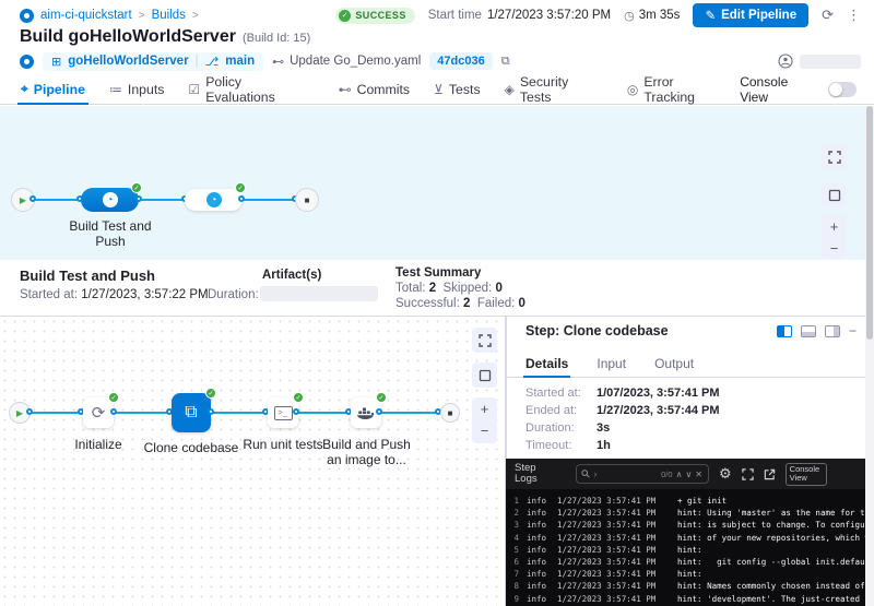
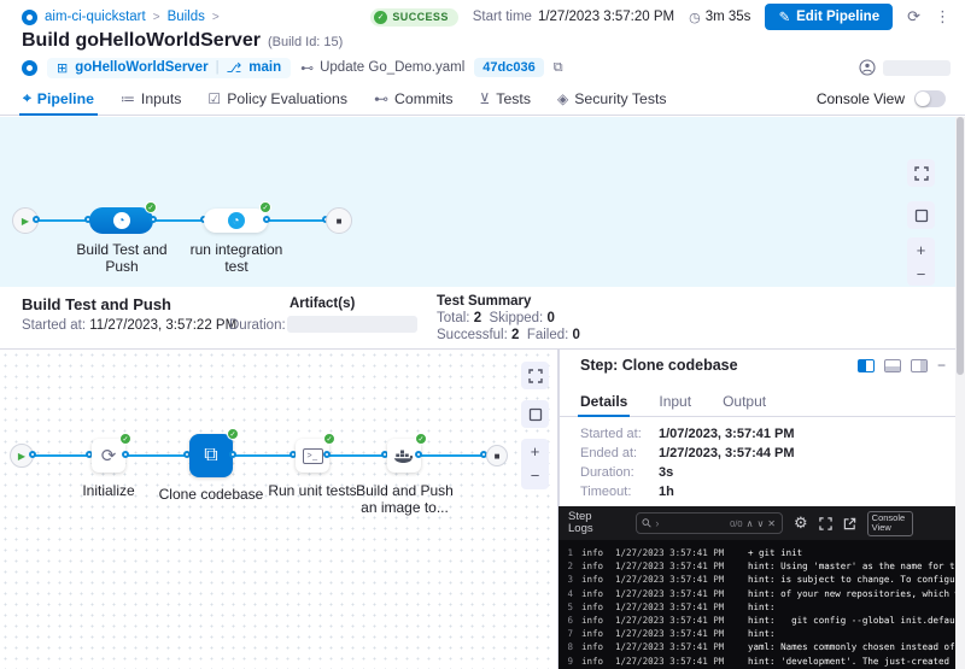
  aim-ci-quickstart
  >
  Builds
  >
  SUCCESS
  Start time
  1/27/2023 3:57:20 PM
  ◷
  3m 35s
  ✎
  Edit Pipeline
  ⟳
  ⋮
  Build goHelloWorldServer
  (Build Id: 15)
  ⊞
  goHelloWorldServer
  |
  ⎇
  main
  ⊷
  Update Go_Demo.yaml
  47dc036
  ⧉
  ⌖
  Pipeline
  ≔
  Inputs
  ☑
  Policy Evaluations
  ⊷
  Commits
  ⊻
  Tests
  ◈
  Security Tests
- ◎
- Error Tracking
  Console View
  ▶
  ◔
  ◔
  ■
  Build Test and Push
+ run integration test
  +
  −
  Build Test and Push
- Started at: 1/27/2023, 3:57:22 PM
+ Started at: 11/27/2023, 3:57:22 PM
  Artifact(s)
  Test Summary
  Total: 2 Skipped: 0
  Successful: 2 Failed: 0
  ▶
  ⟳
  ⧉
  ■
  Initialize
  Clone codebase
  Run unit tests
  Build and Push an image to...
  +
  −
  Step: Clone codebase
  −
  Details
  Input
  Output
  Started at:
  1/07/2023, 3:57:41 PM
  Ended at:
  1/27/2023, 3:57:44 PM
  Duration:
  3s
  Timeout:
  1h
  Step Logs
  ›
  0/0
  ∧
  ∨
  ✕
  ⚙
  Console View
  1
  info
  1/27/2023 3:57:41 PM
  + git init
  2
  info
  1/27/2023 3:57:41 PM
  hint: Using 'master' as the name for t
  3
  info
  1/27/2023 3:57:41 PM
  hint: is subject to change. To configu
  4
  info
  1/27/2023 3:57:41 PM
  hint: of your new repositories, which
  5
  info
  1/27/2023 3:57:41 PM
  hint:
  6
  info
  1/27/2023 3:57:41 PM
  hint: git config --global init.defau
  7
  info
  1/27/2023 3:57:41 PM
  hint:
  8
  info
  1/27/2023 3:57:41 PM
- hint: Names commonly chosen instead of
+ yaml: Names commonly chosen instead of
  9
  info
  1/27/2023 3:57:41 PM
  hint: 'development'. The just-created
